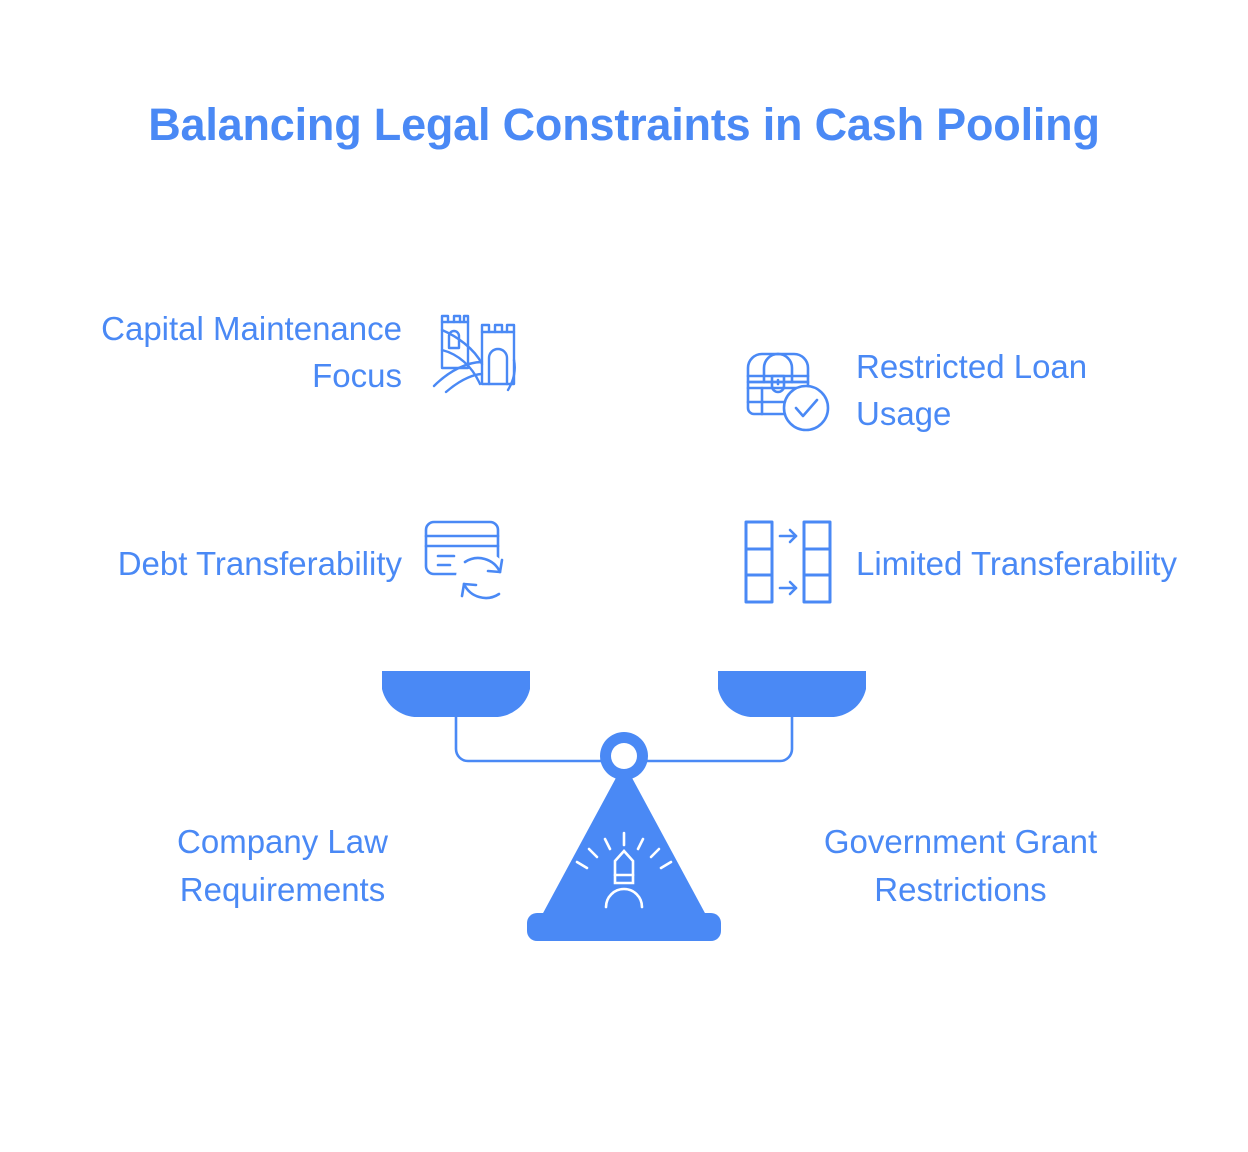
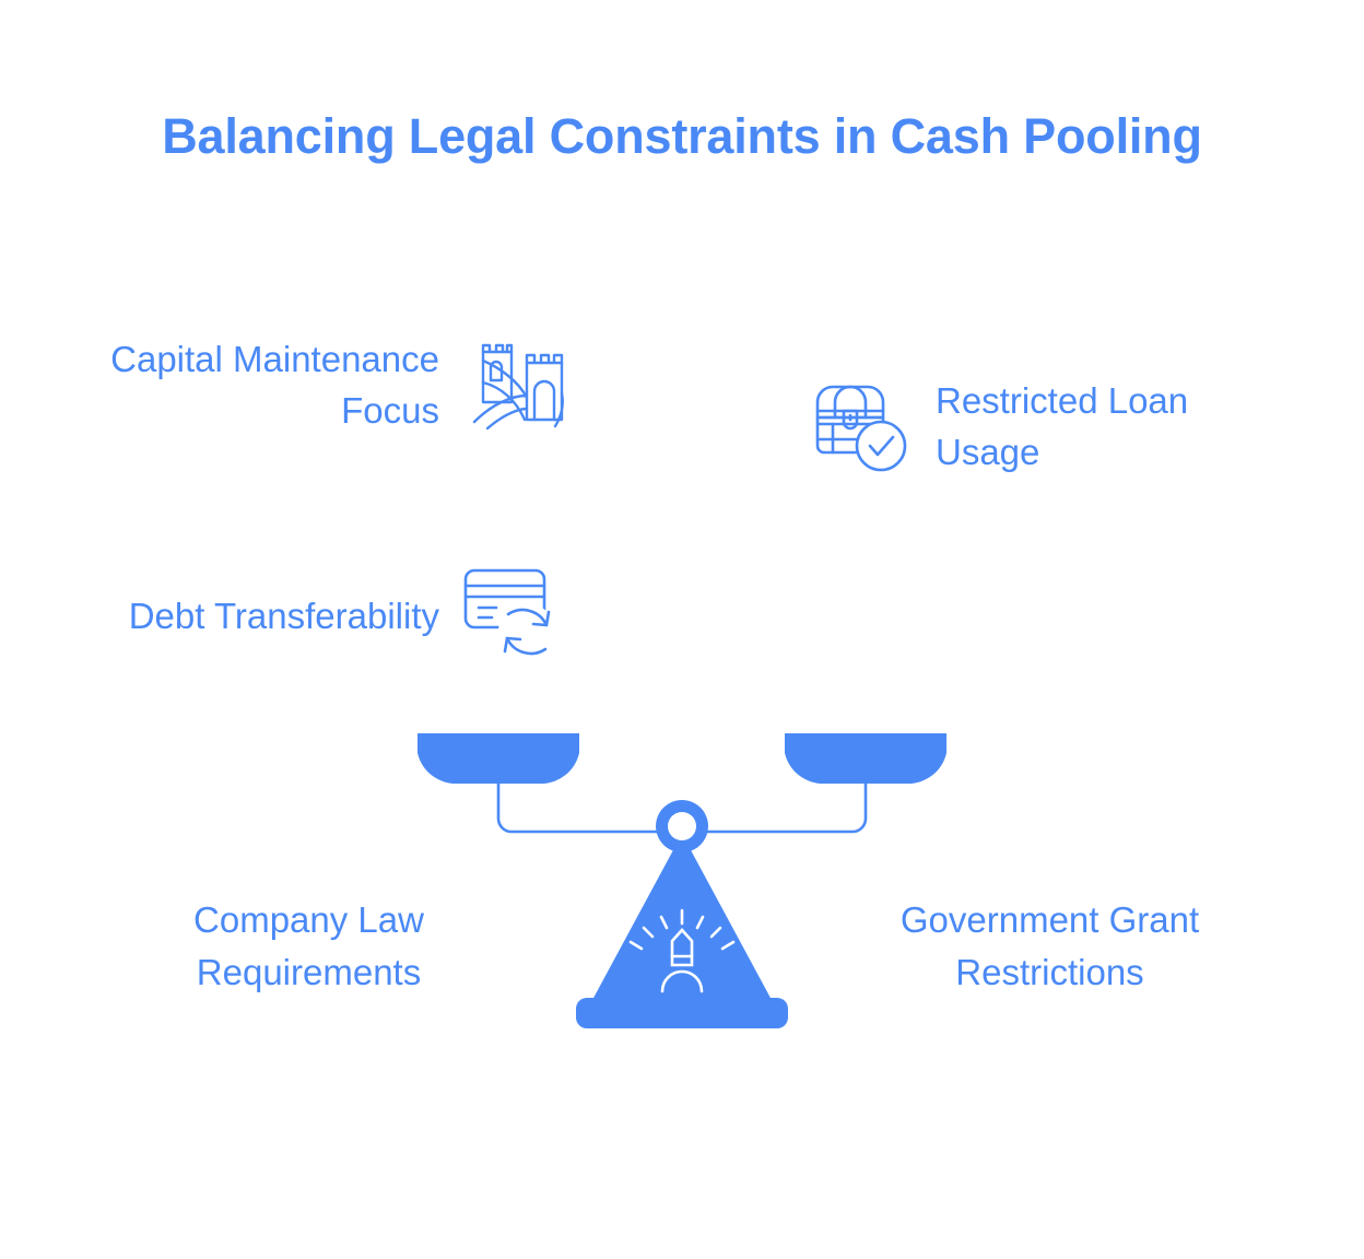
  Balancing Legal Constraints in Cash Pooling
  Capital Maintenance Focus
  Restricted Loan Usage
  Debt Transferability
- Limited Transferability
  Company Law Requirements
  Government Grant Restrictions
